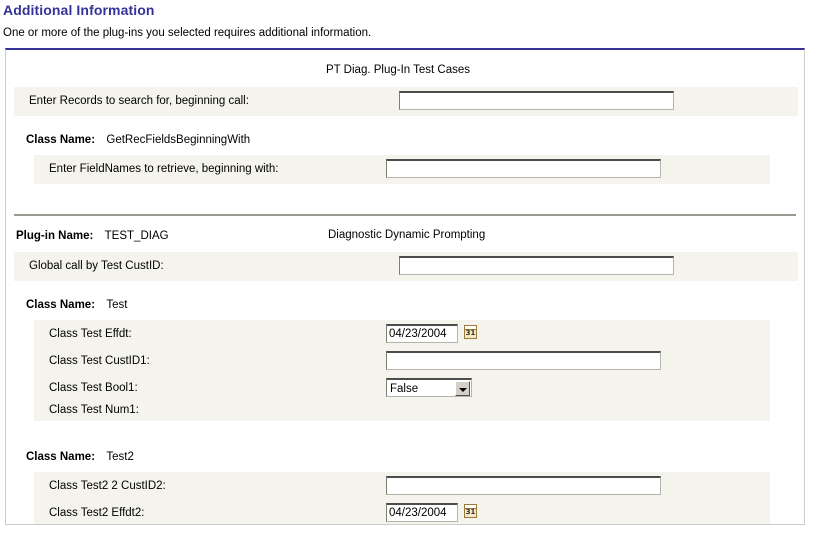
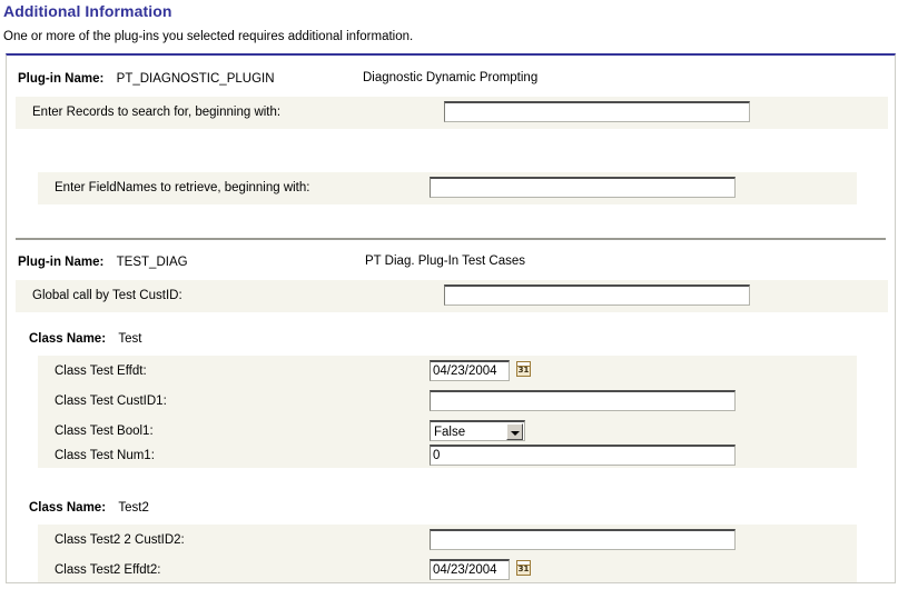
  Additional Information
  One or more of the plug-ins you selected requires additional information.
+ Plug-in Name: PT_DIAGNOSTIC_PLUGIN
- PT Diag. Plug-In Test Cases
+ Diagnostic Dynamic Prompting
- Enter Records to search for, beginning call:
+ Enter Records to search for, beginning with:
- Class Name: GetRecFieldsBeginningWith
  Enter FieldNames to retrieve, beginning with:
  Plug-in Name: TEST_DIAG
- Diagnostic Dynamic Prompting
+ PT Diag. Plug-In Test Cases
  Global call by Test CustID:
  Class Name: Test
  Class Test Effdt:
  04/23/2004
  31
  Class Test CustID1:
  Class Test Bool1:
  False
  Class Test Num1:
+ 0
  Class Name: Test2
  Class Test2 2 CustID2:
  Class Test2 Effdt2:
  04/23/2004
  31
